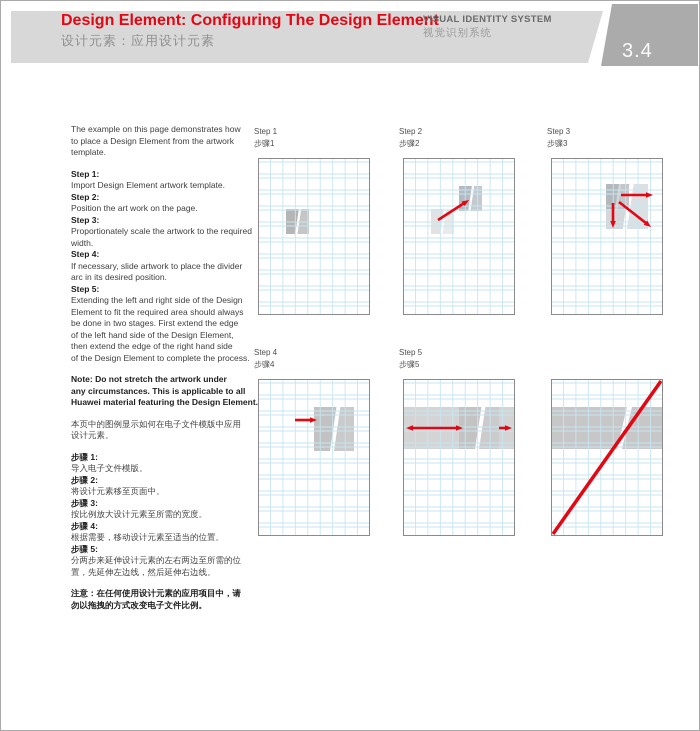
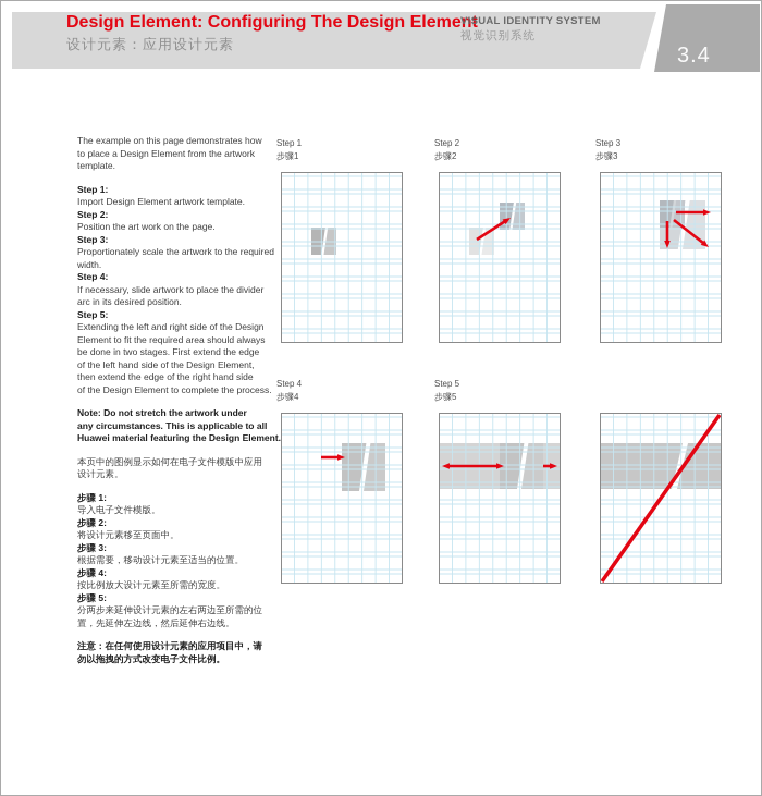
  Design Element: Configuring The Design Element
  设计元素：应用设计元素
  VISUAL IDENTITY SYSTEM
  视觉识别系统
  3.4
  The example on this page demonstrates how
  to place a Design Element from the artwork
  template.
  Step 1:
  Import Design Element artwork template.
  Step 2:
  Position the art work on the page.
  Step 3:
  Proportionately scale the artwork to the required
  width.
  Step 4:
  If necessary, slide artwork to place the divider
  arc in its desired position.
  Step 5:
  Extending the left and right side of the Design
  Element to fit the required area should always
  be done in two stages. First extend the edge
  of the left hand side of the Design Element,
  then extend the edge of the right hand side
  of the Design Element to complete the process.
  Note: Do not stretch the artwork under
  any circumstances. This is applicable to all
  Huawei material featuring the Design Element.
  本页中的图例显示如何在电子文件模版中应用
  设计元素。
  步骤 1:
  导入电子文件模版。
  步骤 2:
  将设计元素移至页面中。
  步骤 3:
- 按比例放大设计元素至所需的宽度。
+ 根据需要，移动设计元素至适当的位置。
  步骤 4:
- 根据需要，移动设计元素至适当的位置。
+ 按比例放大设计元素至所需的宽度。
  步骤 5:
  分两步来延伸设计元素的左右两边至所需的位
  置，先延伸左边线，然后延伸右边线。
  注意：在任何使用设计元素的应用项目中，请
  勿以拖拽的方式改变电子文件比例。
  Step 1
  步骤1
  Step 2
  步骤2
  Step 3
  步骤3
  Step 4
  步骤4
  Step 5
  步骤5
